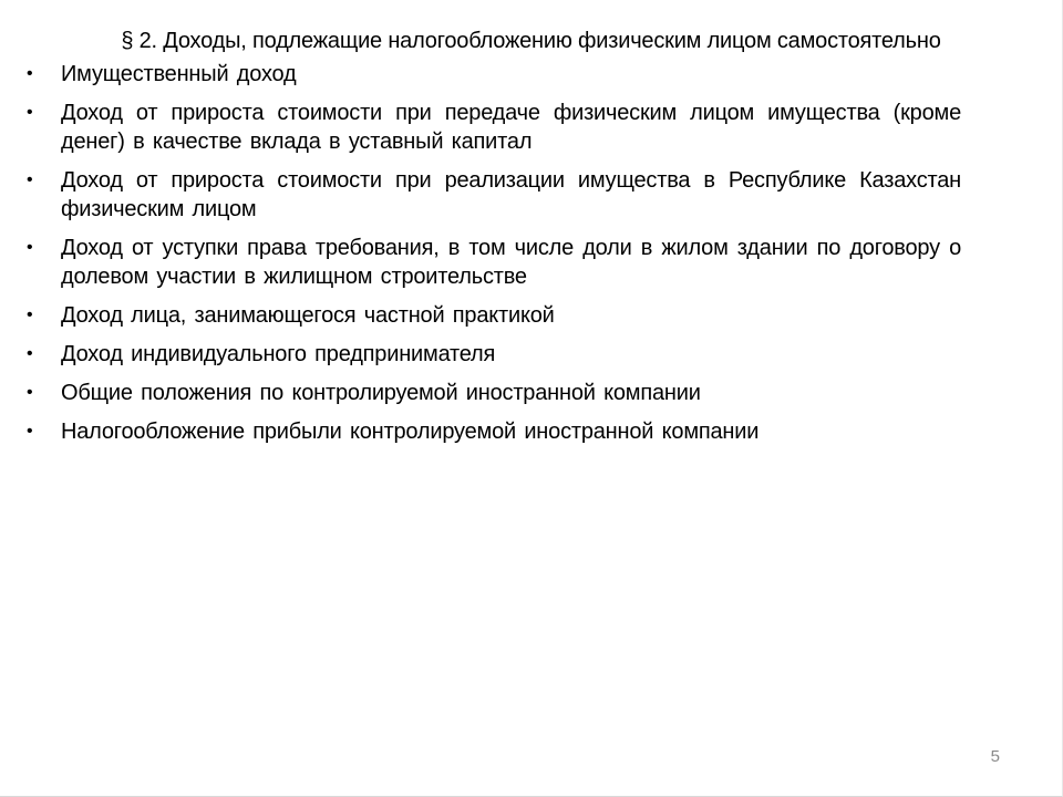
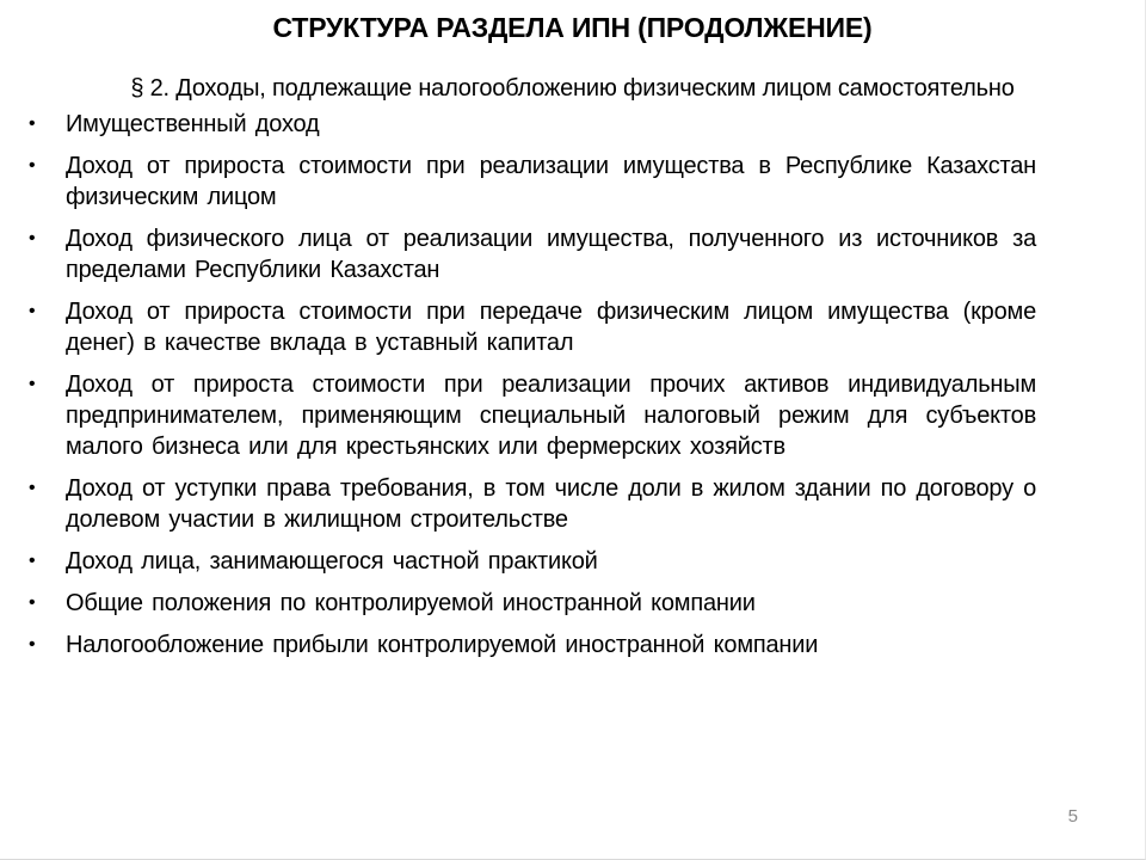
+ СТРУКТУРА РАЗДЕЛА ИПН (ПРОДОЛЖЕНИЕ)
  § 2. Доходы, подлежащие налогообложению физическим лицом самостоятельно
  Имущественный доход
- Доход от прироста стоимости при передаче физическим лицом имущества (кроме денег) в качестве вклада в уставный капитал
+ Доход от прироста стоимости при реализации имущества в Республике Казахстан физическим лицом
+ Доход физического лица от реализации имущества, полученного из источников за пределами Республики Казахстан
- Доход от прироста стоимости при реализации имущества в Республике Казахстан физическим лицом
+ Доход от прироста стоимости при передаче физическим лицом имущества (кроме денег) в качестве вклада в уставный капитал
+ Доход от прироста стоимости при реализации прочих активов индивидуальным предпринимателем, применяющим специальный налоговый режим для субъектов малого бизнеса или для крестьянских или фермерских хозяйств
  Доход от уступки права требования, в том числе доли в жилом здании по договору о долевом участии в жилищном строительстве
  Доход лица, занимающегося частной практикой
- Доход индивидуального предпринимателя
  Общие положения по контролируемой иностранной компании
  Налогообложение прибыли контролируемой иностранной компании
  5
